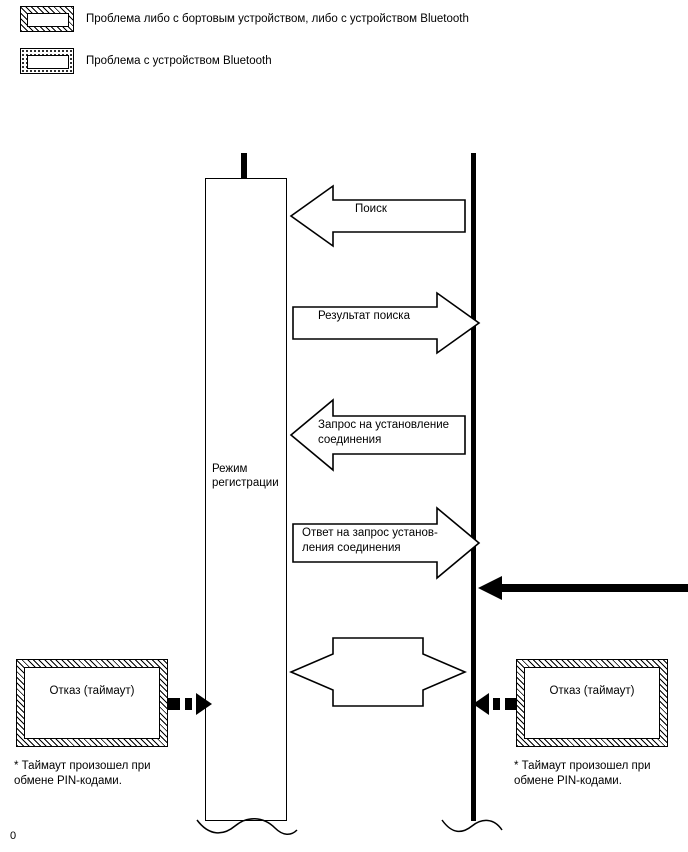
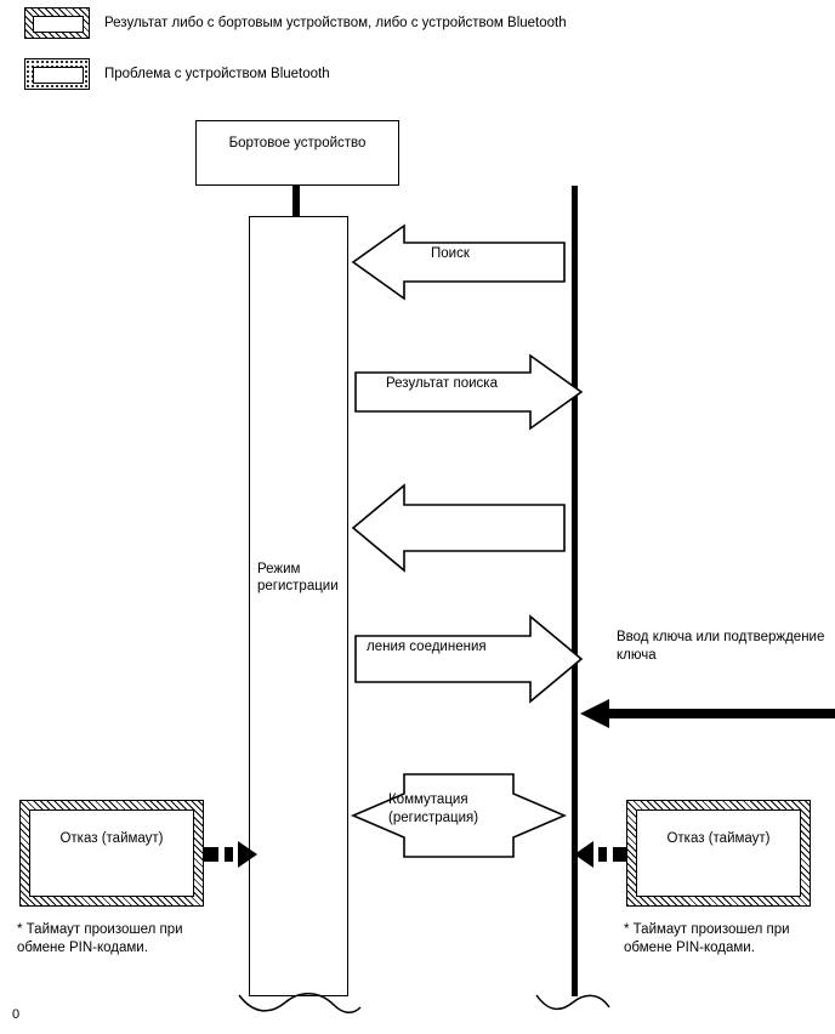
- Проблема либо с бортовым устройством, либо с устройством Bluetooth
+ Результат либо с бортовым устройством, либо с устройством Bluetooth
  Проблема с устройством Bluetooth
+ Бортовое устройство
  Режим
  регистрации
  Поиск
  Результат поиска
- Запрос на установление
- соединения
- Ответ на запрос установ-
  ления соединения
+ Коммутация
+ (регистрация)
+ Ввод ключа или подтверждение
+ ключа
  Отказ (таймаут)
  * Таймаут произошел при
  обмене PIN-кодами.
  Отказ (таймаут)
  * Таймаут произошел при
  обмене PIN-кодами.
  0
